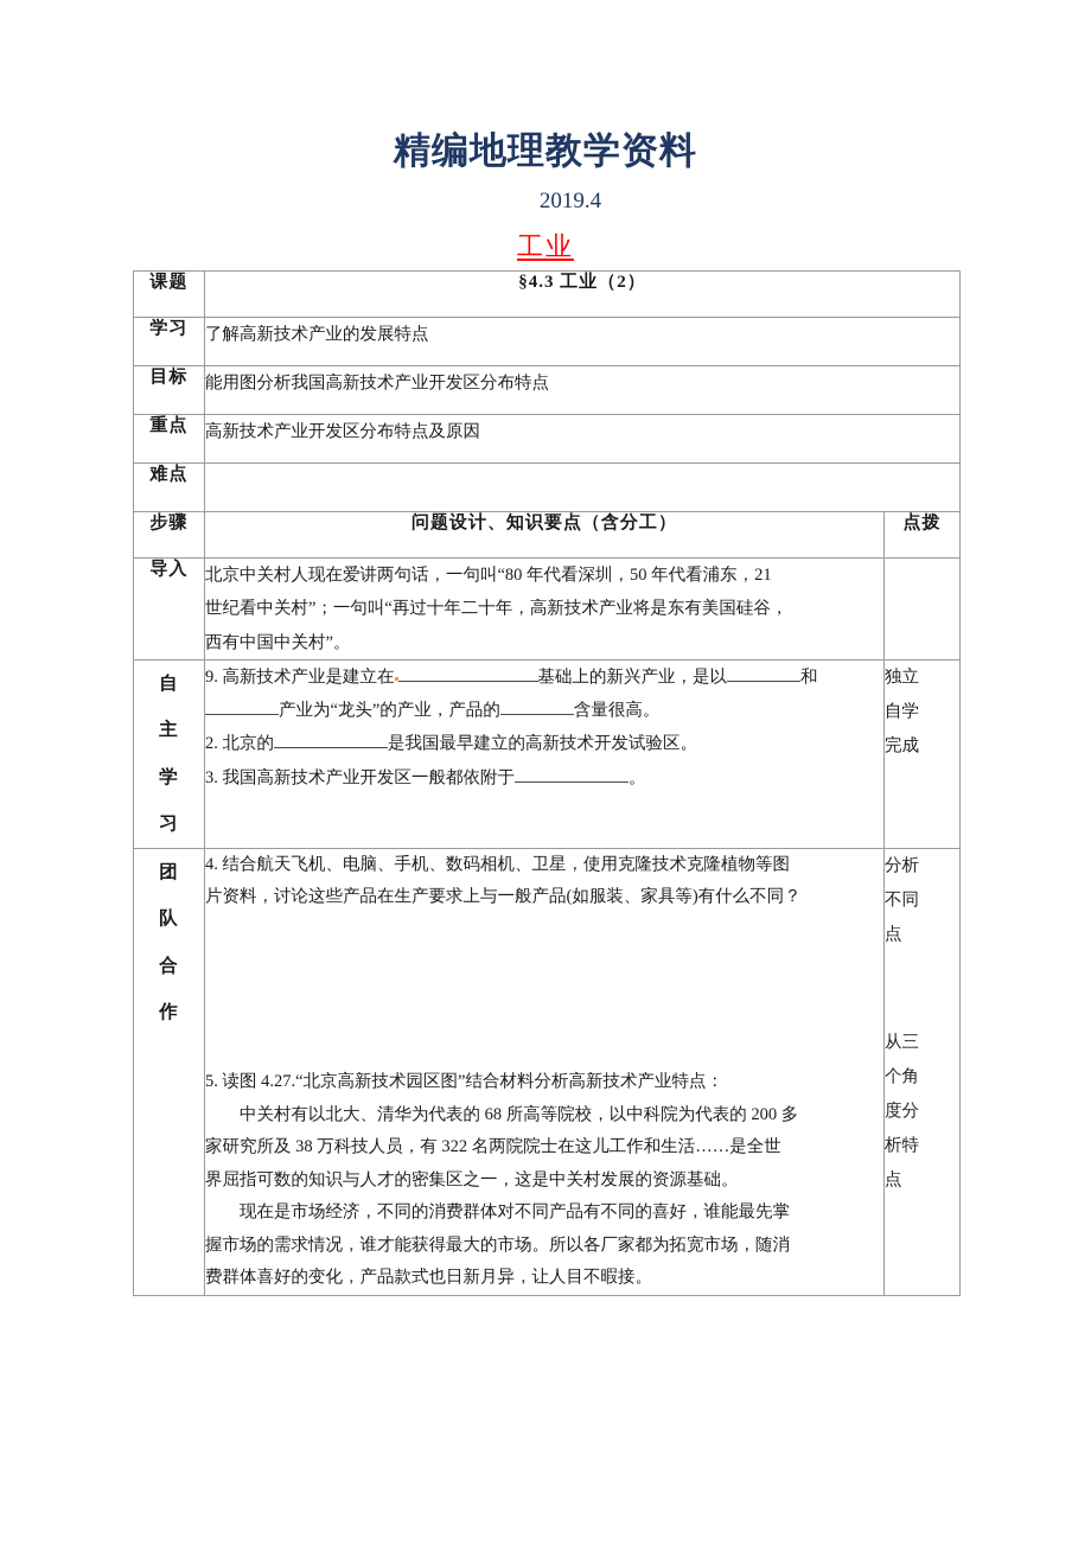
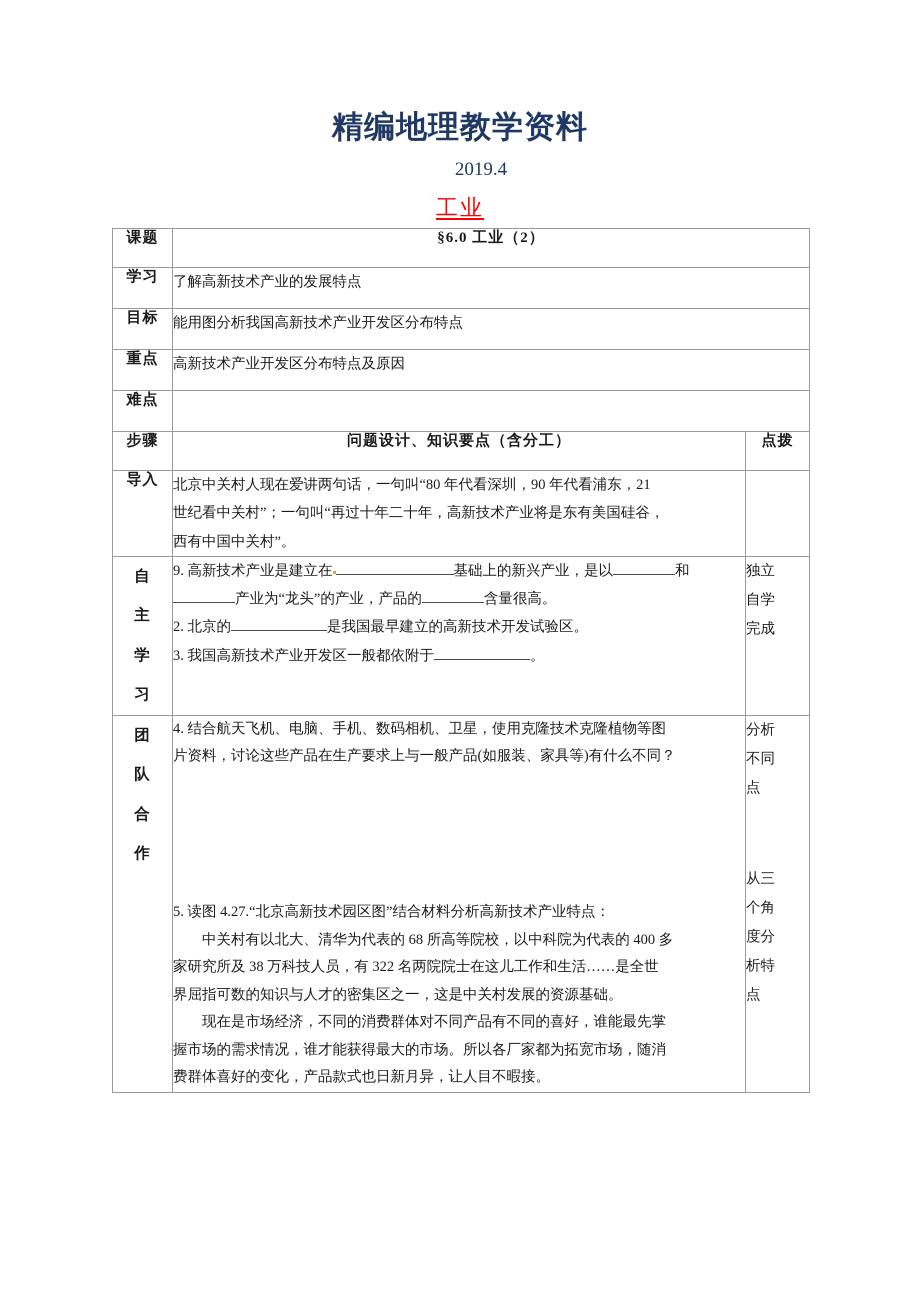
  精编地理教学资料
  2019.4
  工业
- 课题	§4.3 工业（2）
+ 课题	§6.0 工业（2）
  学习	了解高新技术产业的发展特点
  目标	能用图分析我国高新技术产业开发区分布特点
  重点	高新技术产业开发区分布特点及原因
  难点
  步骤	问题设计、知识要点（含分工）	点拨
- 导入	北京中关村人现在爱讲两句话，一句叫“80 年代看深圳，50 年代看浦东，21 世纪看中关村”；一句叫“再过十年二十年，高新技术产业将是东有美国硅谷， 西有中国中关村”。
+ 导入	北京中关村人现在爱讲两句话，一句叫“80 年代看深圳，90 年代看浦东，21 世纪看中关村”；一句叫“再过十年二十年，高新技术产业将是东有美国硅谷， 西有中国中关村”。
  自 主 学 习	9. 高新技术产业是建立在 基础上的新兴产业，是以 和 产业为“龙头”的产业，产品的 含量很高。 2. 北京的 是我国最早建立的高新技术开发试验区。 3. 我国高新技术产业开发区一般都依附于 。	独立 自学 完成
- 团 队 合 作	4. 结合航天飞机、电脑、手机、数码相机、卫星，使用克隆技术克隆植物等图 片资料，讨论这些产品在生产要求上与一般产品(如服装、家具等)有什么不同？ 5. 读图 4.27.“北京高新技术园区图”结合材料分析高新技术产业特点： 中关村有以北大、清华为代表的 68 所高等院校，以中科院为代表的 200 多 家研究所及 38 万科技人员，有 322 名两院院士在这儿工作和生活……是全世 界屈指可数的知识与人才的密集区之一，这是中关村发展的资源基础。 现在是市场经济，不同的消费群体对不同产品有不同的喜好，谁能最先掌 握市场的需求情况，谁才能获得最大的市场。所以各厂家都为拓宽市场，随消 费群体喜好的变化，产品款式也日新月异，让人目不暇接。	分析 不同 点 从三 个角 度分 析特 点
+ 团 队 合 作	4. 结合航天飞机、电脑、手机、数码相机、卫星，使用克隆技术克隆植物等图 片资料，讨论这些产品在生产要求上与一般产品(如服装、家具等)有什么不同？ 5. 读图 4.27.“北京高新技术园区图”结合材料分析高新技术产业特点： 中关村有以北大、清华为代表的 68 所高等院校，以中科院为代表的 400 多 家研究所及 38 万科技人员，有 322 名两院院士在这儿工作和生活……是全世 界屈指可数的知识与人才的密集区之一，这是中关村发展的资源基础。 现在是市场经济，不同的消费群体对不同产品有不同的喜好，谁能最先掌 握市场的需求情况，谁才能获得最大的市场。所以各厂家都为拓宽市场，随消 费群体喜好的变化，产品款式也日新月异，让人目不暇接。	分析 不同 点 从三 个角 度分 析特 点
